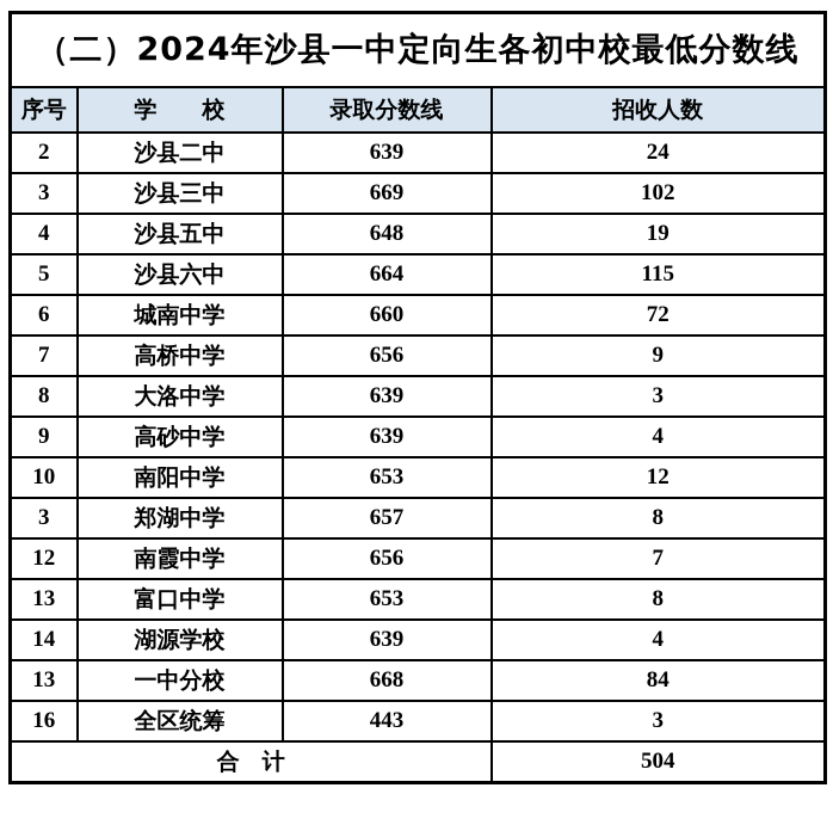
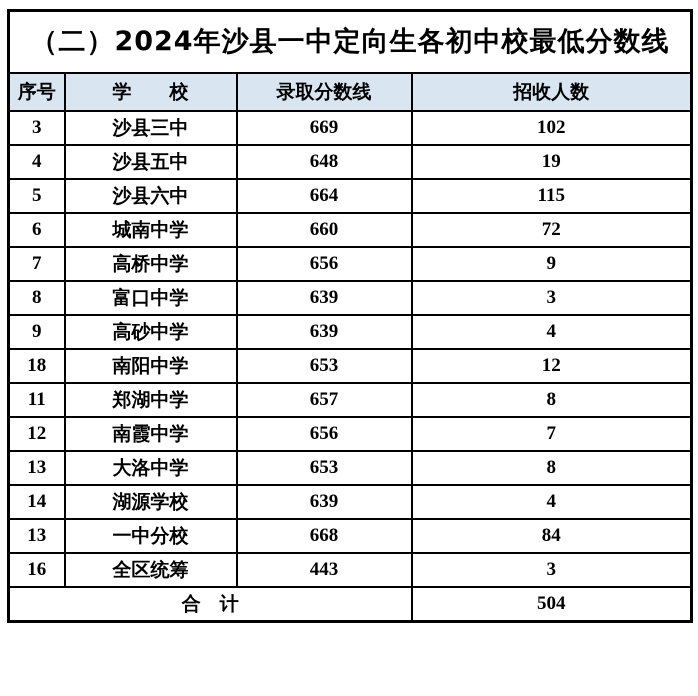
  （二）2024年沙县一中定向生各初中校最低分数线
  序号	学 校	录取分数线	招收人数
- 2	沙县二中	639	24
  3	沙县三中	669	102
  4	沙县五中	648	19
  5	沙县六中	664	115
  6	城南中学	660	72
  7	高桥中学	656	9
- 8	大洛中学	639	3
+ 8	富口中学	639	3
  9	高砂中学	639	4
- 10	南阳中学	653	12
+ 18	南阳中学	653	12
- 3	郑湖中学	657	8
+ 11	郑湖中学	657	8
  12	南霞中学	656	7
- 13	富口中学	653	8
+ 13	大洛中学	653	8
  14	湖源学校	639	4
  13	一中分校	668	84
  16	全区统筹	443	3
  合 计	504
